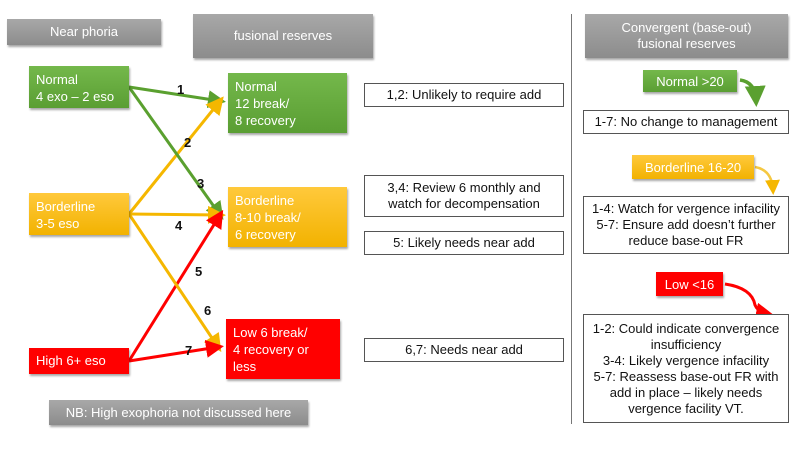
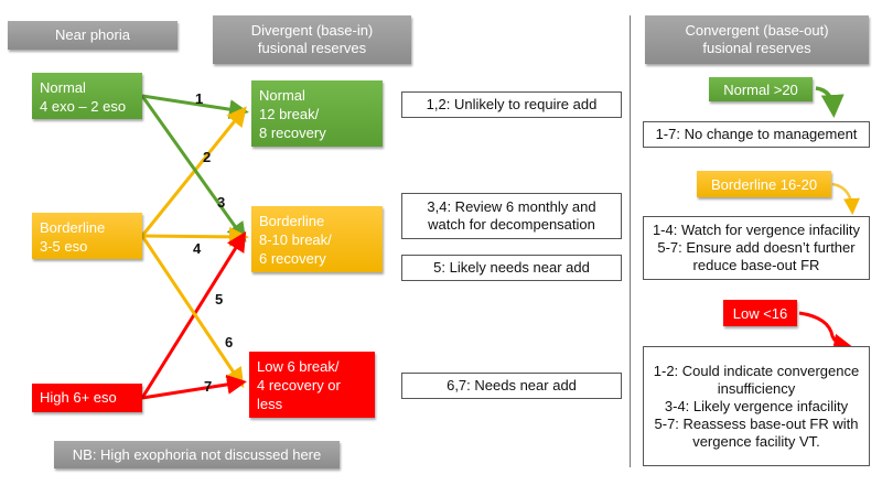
  Near phoria
+ Divergent (base-in)
  fusional reserves
  Convergent (base-out)
  fusional reserves
  1
  2
  3
  4
  5
  6
  7
  Normal
  4 exo – 2 eso
  Borderline
  3-5 eso
  High 6+ eso
  Normal
  12 break/
  8 recovery
  Borderline
  8-10 break/
  6 recovery
  Low 6 break/
  4 recovery or
  less
  1,2: Unlikely to require add
  3,4: Review 6 monthly and
  watch for decompensation
  5: Likely needs near add
  6,7: Needs near add
  Normal >20
  1-7: No change to management
  Borderline 16-20
  1-4: Watch for vergence infacility
  5-7: Ensure add doesn’t further
  reduce base-out FR
  Low <16
  1-2: Could indicate convergence
  insufficiency
  3-4: Likely vergence infacility
  5-7: Reassess base-out FR with
- add in place – likely needs
  vergence facility VT.
  NB: High exophoria not discussed here
